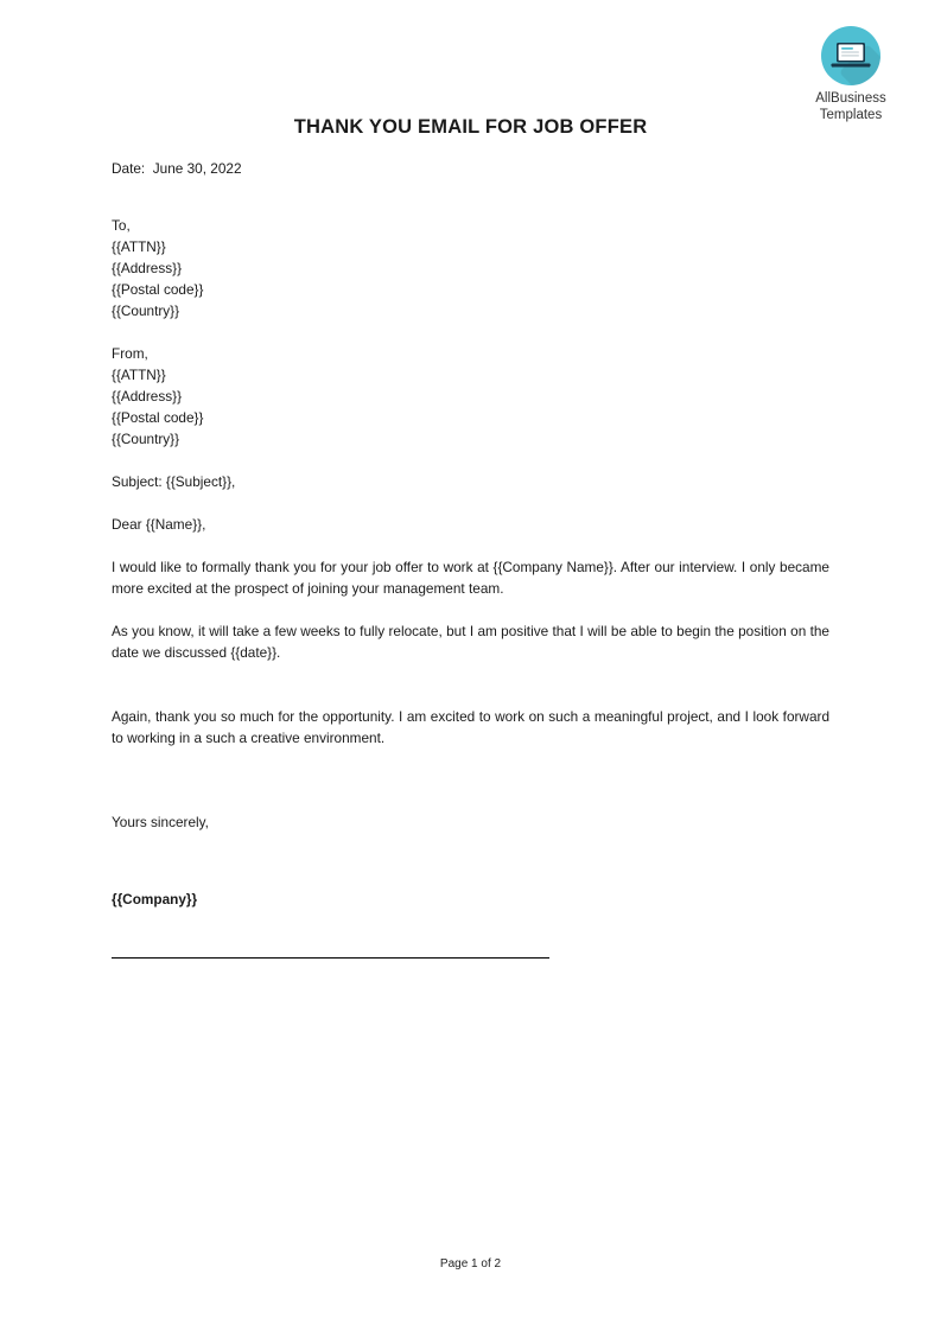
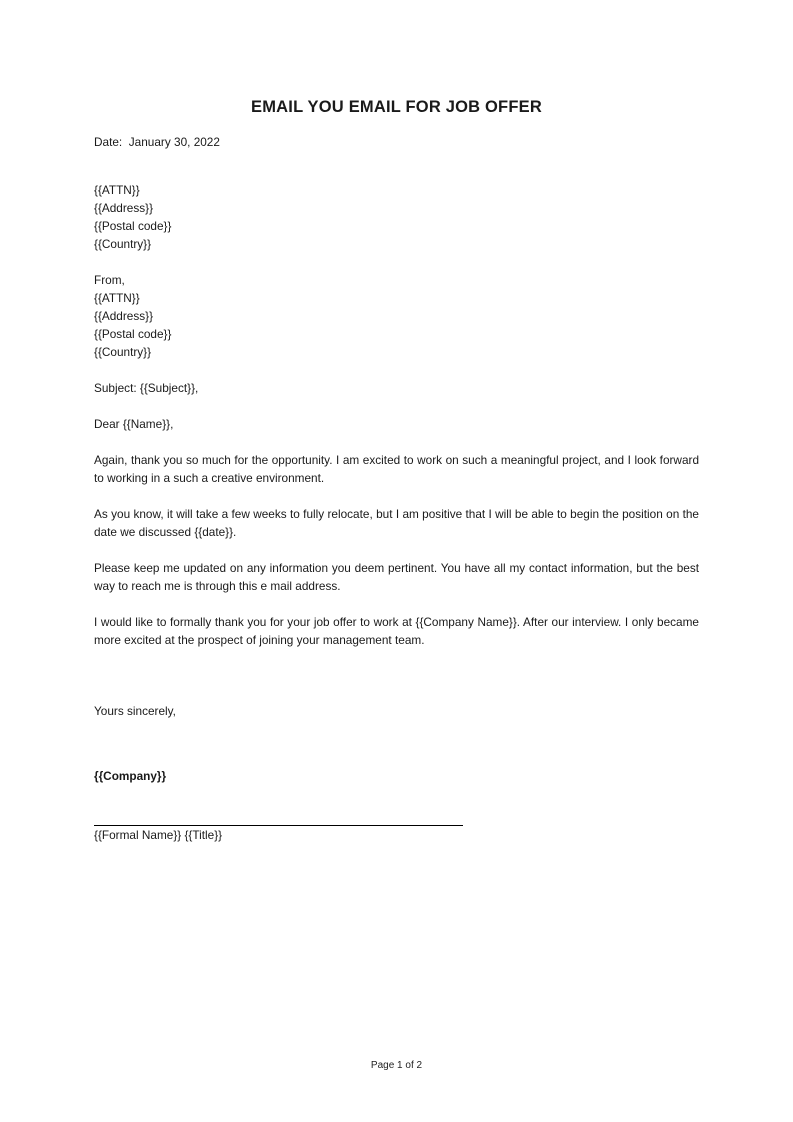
- AllBusiness
- Templates
- THANK YOU EMAIL FOR JOB OFFER
+ EMAIL YOU EMAIL FOR JOB OFFER
- Date: June 30, 2022
+ Date: January 30, 2022
- To,
  {{ATTN}}
  {{Address}}
  {{Postal code}}
  {{Country}}
  From,
  {{ATTN}}
  {{Address}}
  {{Postal code}}
  {{Country}}
  Subject: {{Subject}},
  Dear {{Name}},
- I would like to formally thank you for your job offer to work at {{Company Name}}. After our interview. I only became more excited at the prospect of joining your management team.
+ Again, thank you so much for the opportunity. I am excited to work on such a meaningful project, and I look forward to working in a such a creative environment.
  As you know, it will take a few weeks to fully relocate, but I am positive that I will be able to begin the position on the date we discussed {{date}}.
+ Please keep me updated on any information you deem pertinent. You have all my contact information, but the best way to reach me is through this e mail address.
- Again, thank you so much for the opportunity. I am excited to work on such a meaningful project, and I look forward to working in a such a creative environment.
+ I would like to formally thank you for your job offer to work at {{Company Name}}. After our interview. I only became more excited at the prospect of joining your management team.
  Yours sincerely,
  {{Company}}
+ {{Formal Name}} {{Title}}
  Page 1 of 2
